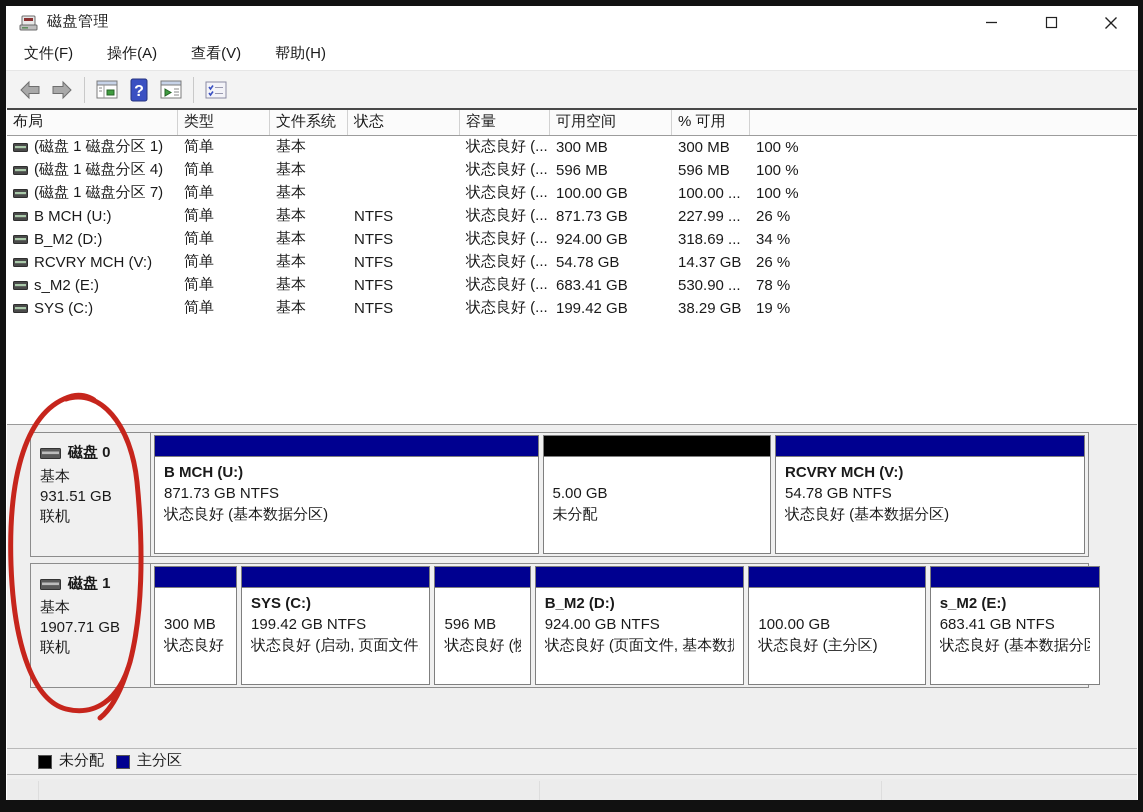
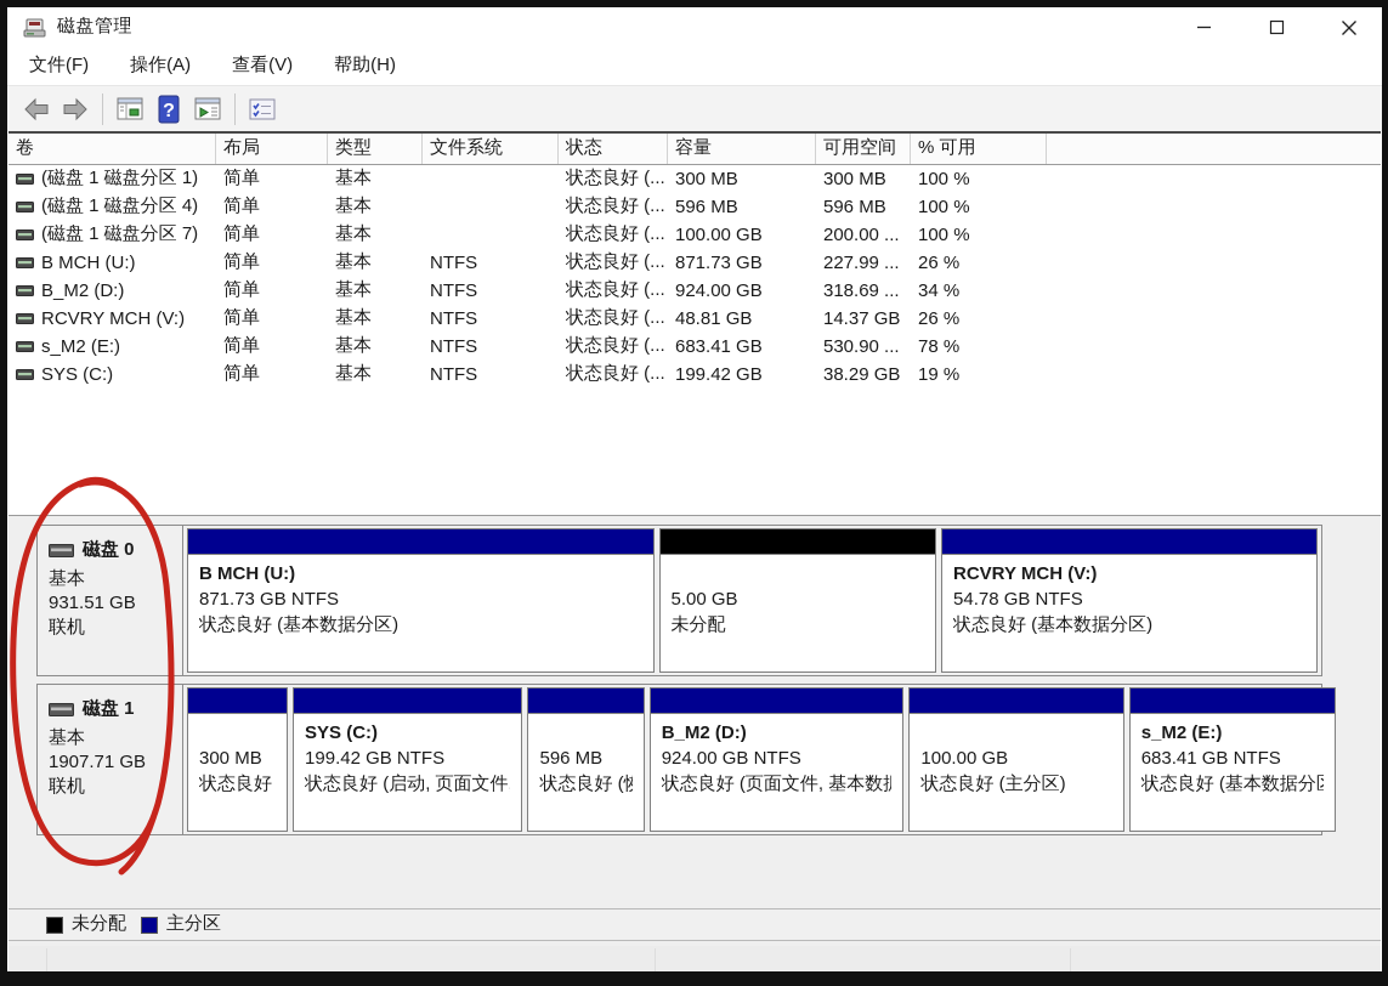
  磁盘管理
  文件(F)
  操作(A)
  查看(V)
  帮助(H)
  ?
+ 卷
  布局
  类型
  文件系统
  状态
  容量
  可用空间
  % 可用
  (磁盘 1 磁盘分区 1)
  简单
  基本
  状态良好 (...
  300 MB
  300 MB
  100 %
  (磁盘 1 磁盘分区 4)
  简单
  基本
  状态良好 (...
  596 MB
  596 MB
  100 %
  (磁盘 1 磁盘分区 7)
  简单
  基本
  状态良好 (...
  100.00 GB
- 100.00 ...
+ 200.00 ...
  100 %
  B MCH (U:)
  简单
  基本
  NTFS
  状态良好 (...
  871.73 GB
  227.99 ...
  26 %
  B_M2 (D:)
  简单
  基本
  NTFS
  状态良好 (...
  924.00 GB
  318.69 ...
  34 %
  RCVRY MCH (V:)
  简单
  基本
  NTFS
  状态良好 (...
- 54.78 GB
+ 48.81 GB
  14.37 GB
  26 %
  s_M2 (E:)
  简单
  基本
  NTFS
  状态良好 (...
  683.41 GB
  530.90 ...
  78 %
  SYS (C:)
  简单
  基本
  NTFS
  状态良好 (...
  199.42 GB
  38.29 GB
  19 %
  磁盘 0
  基本
  931.51 GB
  联机
  B MCH (U:)
  871.73 GB NTFS
  状态良好 (基本数据分区)
  5.00 GB
  未分配
  RCVRY MCH (V:)
  54.78 GB NTFS
  状态良好 (基本数据分区)
  磁盘 1
  基本
  1907.71 GB
  联机
  300 MB
  状态良好
  SYS (C:)
  199.42 GB NTFS
  状态良好 (启动, 页面文件
  596 MB
  状态良好 (
  B_M2 (D:)
  924.00 GB NTFS
  状态良好 (页面文件, 基本数
  100.00 GB
  状态良好 (主分区)
  s_M2 (E:)
  683.41 GB NTFS
  状态良好 (基本数据分
  未分配
  主分区
